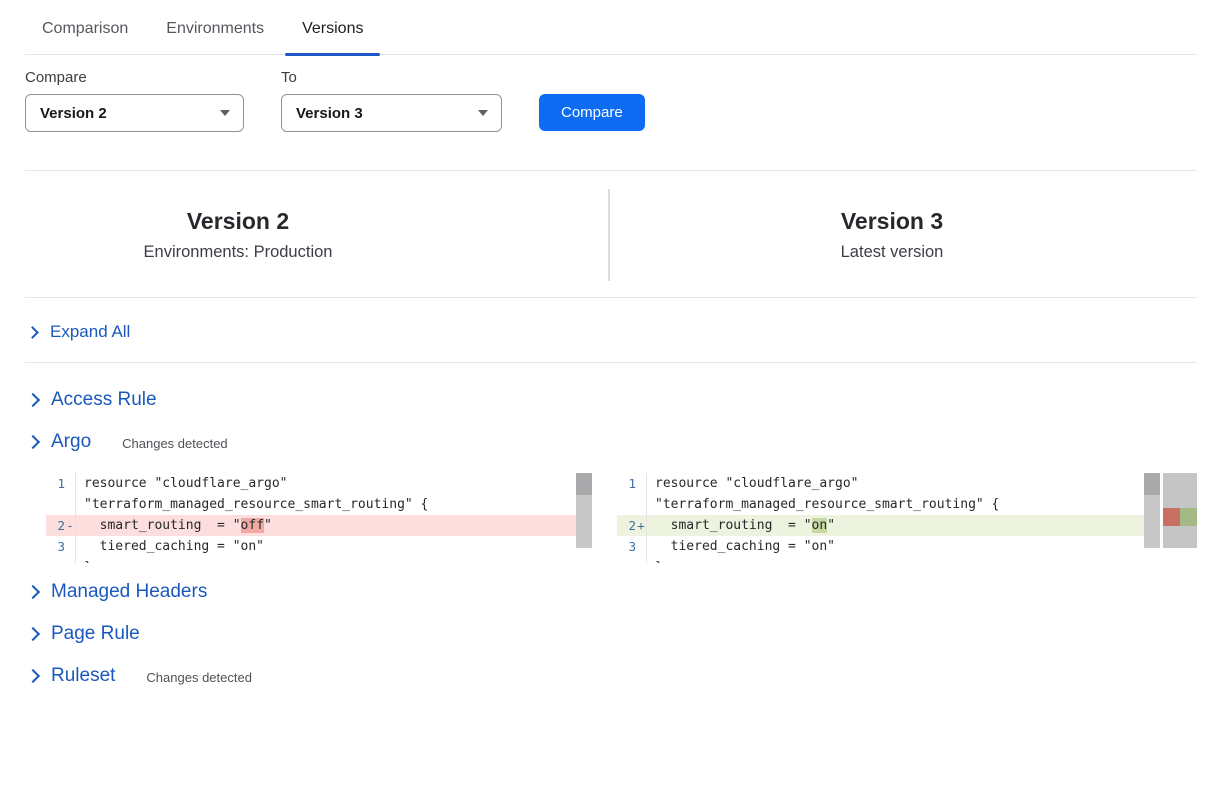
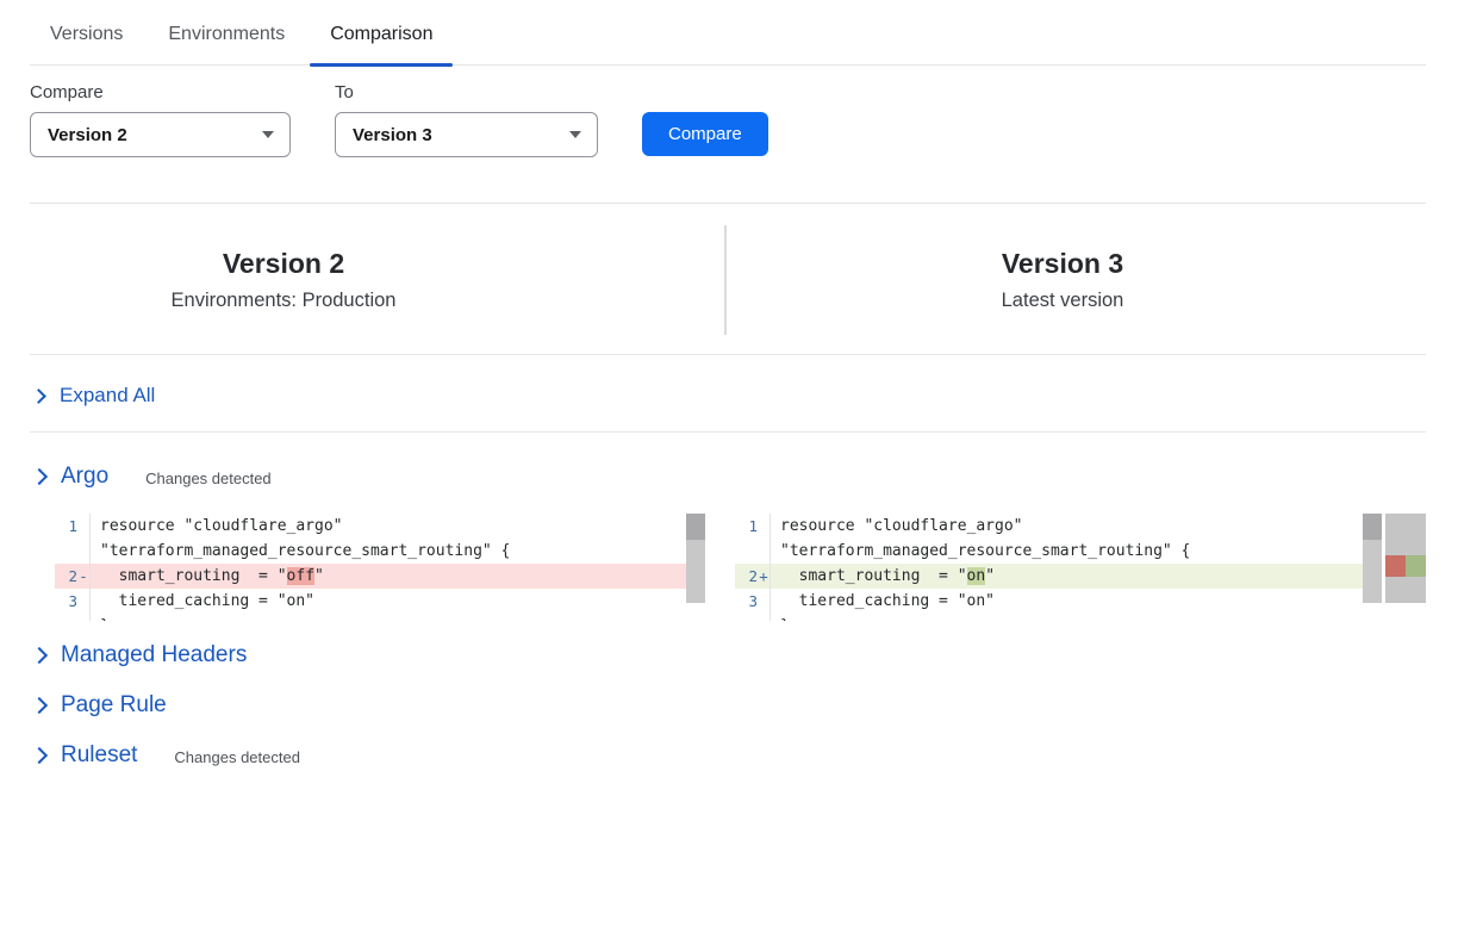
- Comparison
+ Versions
  Environments
- Versions
+ Comparison
  Compare
  Version 2
  To
  Version 3
  Compare
  Version 2
  Environments: Production
  Version 3
  Latest version
  Expand All
- Access Rule
  Argo
  Changes detected
  1
  resource "cloudflare_argo"
  "terraform_managed_resource_smart_routing" {
  2
  -
  smart_routing = "off"
  3
  tiered_caching = "on"
  1
  resource "cloudflare_argo"
  "terraform_managed_resource_smart_routing" {
  2
  +
  smart_routing = "on"
  3
  tiered_caching = "on"
  Managed Headers
  Page Rule
  Ruleset
  Changes detected
